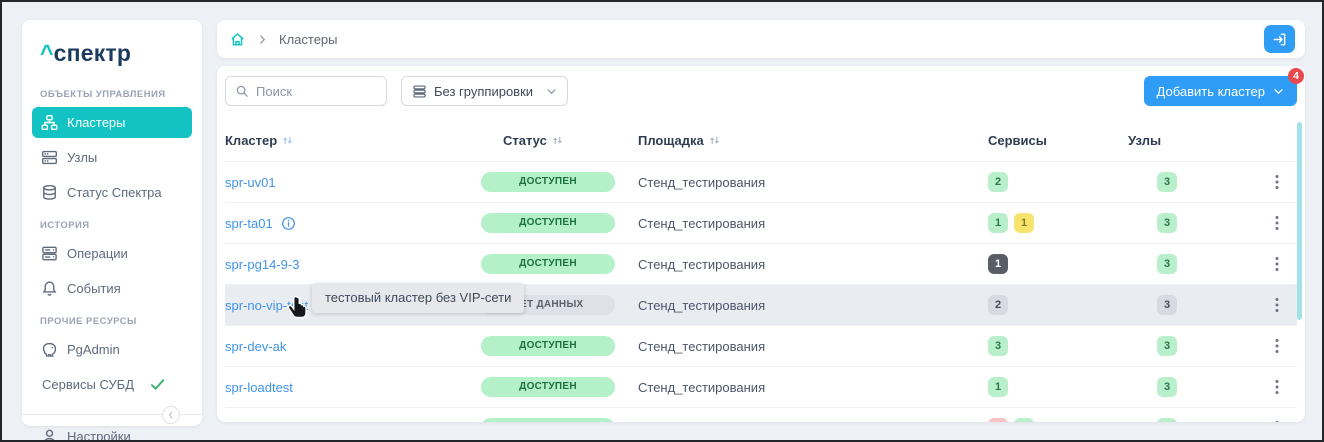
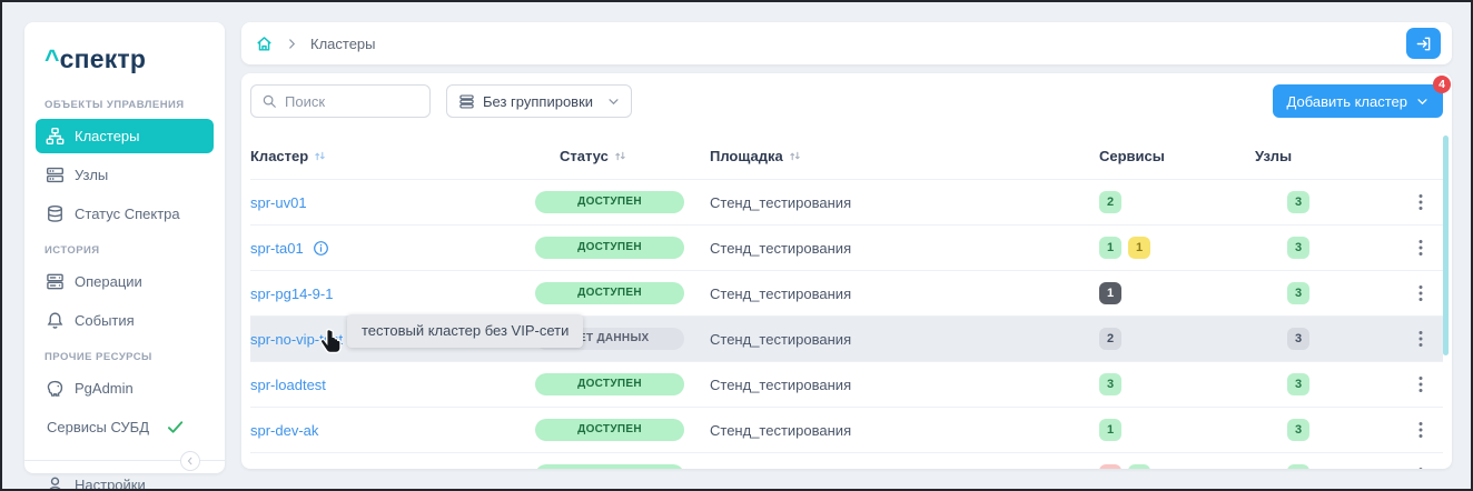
  ^спектр
  ОБЪЕКТЫ УПРАВЛЕНИЯ
  Кластеры
  Узлы
  Статус Спектра
  ИСТОРИЯ
  Операции
  События
  ПРОЧИЕ РЕСУРСЫ
  PgAdmin
  Сервисы СУБД
  Настройки
  Кластеры
  Поиск
  Без группировки
  Добавить кластер
  4
  Кластер
  Статус
  Площадка
  Сервисы
  Узлы
  spr-uv01
  ДОСТУПЕН
  Стенд_тестирования
  2
  3
  spr-ta01
  ДОСТУПЕН
  Стенд_тестирования
  1
  1
  3
- spr-pg14-9-3
+ spr-pg14-9-1
  ДОСТУПЕН
  Стенд_тестирования
  1
  3
  spr-no-vip-t
  Т ДАННЫХ
  Стенд_тестирования
  2
  3
- spr-dev-ak
+ spr-loadtest
  ДОСТУПЕН
  Стенд_тестирования
  3
  3
- spr-loadtest
+ spr-dev-ak
  ДОСТУПЕН
  Стенд_тестирования
  1
  3
  тестовый кластер без VIP-сети
